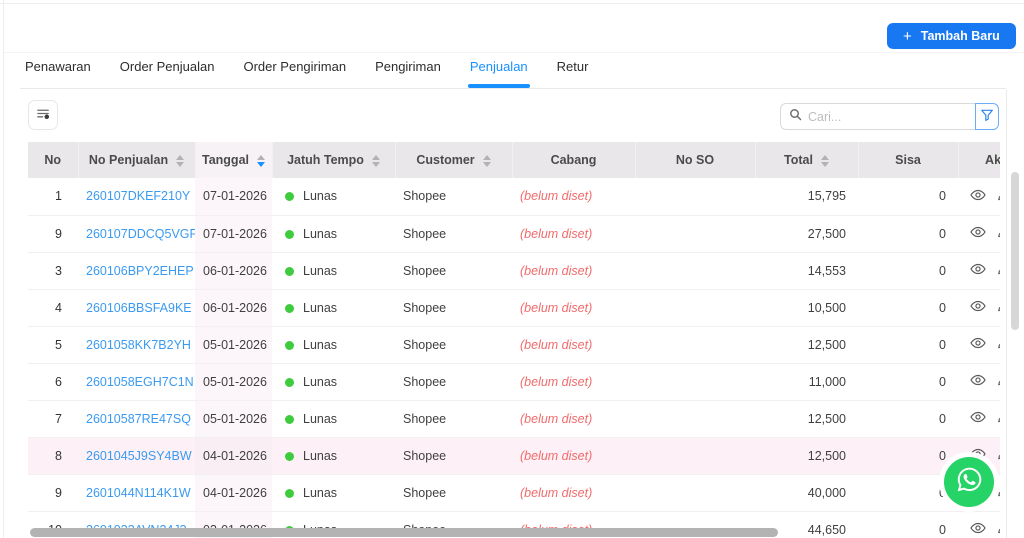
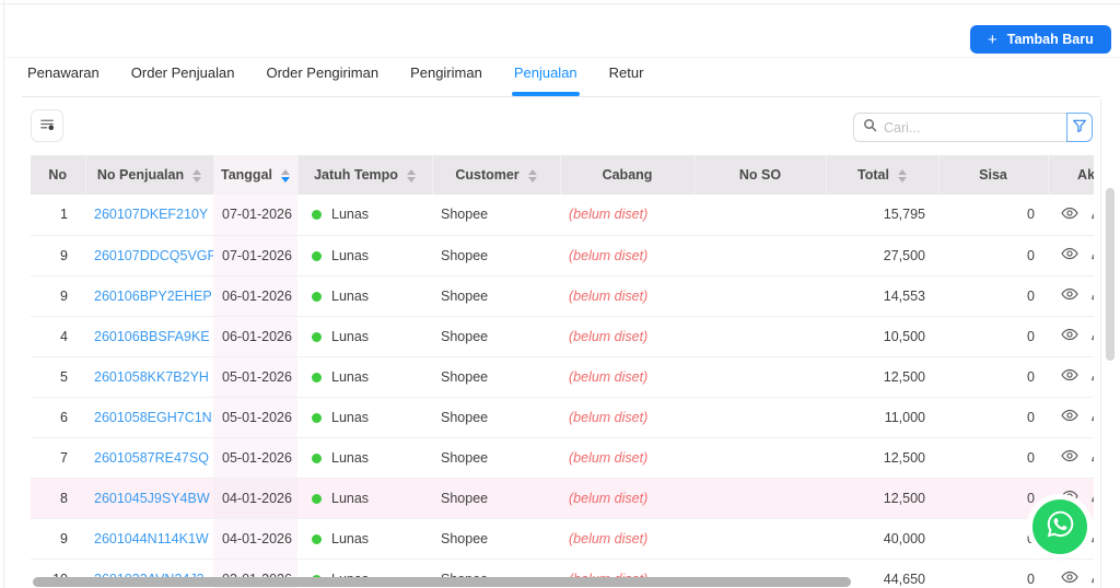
  +
  Tambah Baru
  Penawaran
  Order Penjualan
  Order Pengiriman
  Pengiriman
  Penjualan
  Retur
  Cari...
  No	No Penjualan	Tanggal	Jatuh Tempo	Customer	Cabang	No SO	Total	Sisa	Ak
  1	260107DKEF210Y	07-01-2026	Lunas	Shopee	(belum diset)		15,795	0
  9	260107DDCQ5VGF	07-01-2026	Lunas	Shopee	(belum diset)		27,500	0
- 3	260106BPY2EHEP	06-01-2026	Lunas	Shopee	(belum diset)		14,553	0
+ 9	260106BPY2EHEP	06-01-2026	Lunas	Shopee	(belum diset)		14,553	0
  4	260106BBSFA9KE	06-01-2026	Lunas	Shopee	(belum diset)		10,500	0
  5	2601058KK7B2YH	05-01-2026	Lunas	Shopee	(belum diset)		12,500	0
  6	2601058EGH7C1N	05-01-2026	Lunas	Shopee	(belum diset)		11,000	0
  7	26010587RE47SQ	05-01-2026	Lunas	Shopee	(belum diset)		12,500	0
  8	2601045J9SY4BW	04-01-2026	Lunas	Shopee	(belum diset)		12,500	0
  9	2601044N114K1W	04-01-2026	Lunas	Shopee	(belum diset)		40,000	0
